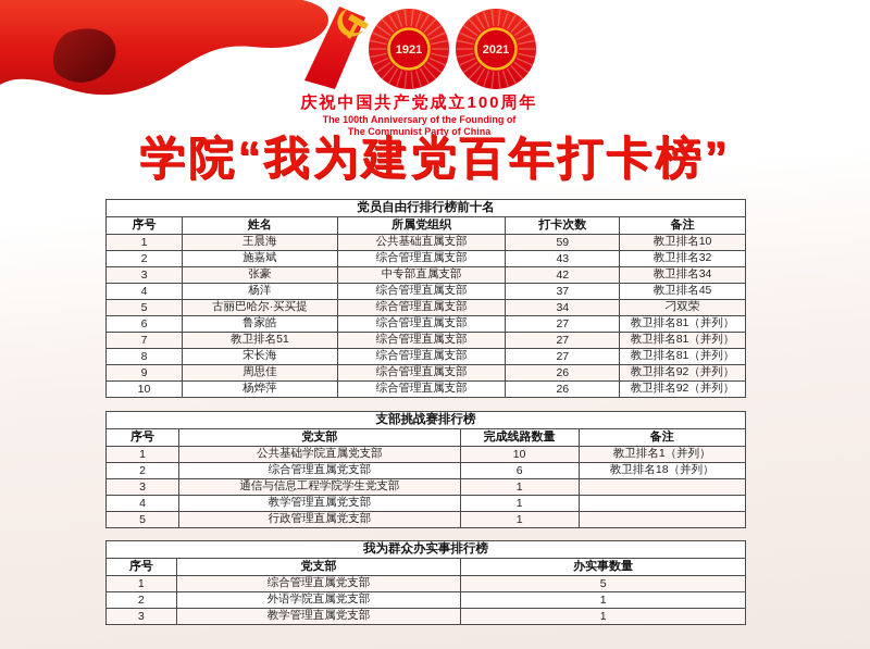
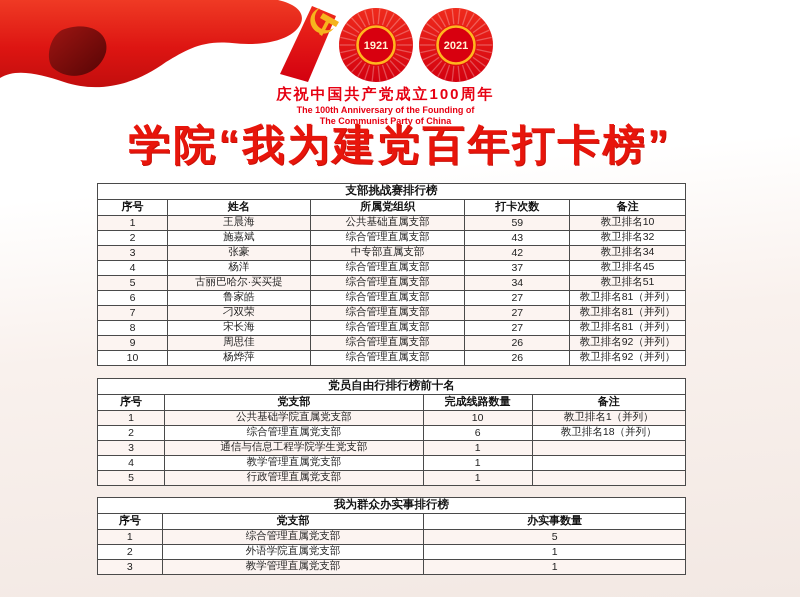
  1921
  2021
  庆祝中国共产党成立100周年
  The 100th Anniversary of the Founding of
  The Communist Party of China
  学院“我为建党百年打卡榜”
- 党员自由行排行榜前十名
+ 支部挑战赛排行榜
  序号	姓名	所属党组织	打卡次数	备注
  1	王晨海	公共基础直属支部	59	教卫排名10
  2	施嘉斌	综合管理直属支部	43	教卫排名32
  3	张豪	中专部直属支部	42	教卫排名34
  4	杨洋	综合管理直属支部	37	教卫排名45
- 5	古丽巴哈尔·买买提	综合管理直属支部	34	刁双荣
+ 5	古丽巴哈尔·买买提	综合管理直属支部	34	教卫排名51
  6	鲁家皓	综合管理直属支部	27	教卫排名81（并列）
- 7	教卫排名51	综合管理直属支部	27	教卫排名81（并列）
+ 7	刁双荣	综合管理直属支部	27	教卫排名81（并列）
  8	宋长海	综合管理直属支部	27	教卫排名81（并列）
  9	周思佳	综合管理直属支部	26	教卫排名92（并列）
  10	杨烨萍	综合管理直属支部	26	教卫排名92（并列）
- 支部挑战赛排行榜
+ 党员自由行排行榜前十名
  序号	党支部	完成线路数量	备注
  1	公共基础学院直属党支部	10	教卫排名1（并列）
  2	综合管理直属党支部	6	教卫排名18（并列）
  3	通信与信息工程学院学生党支部	1
  4	教学管理直属党支部	1
  5	行政管理直属党支部	1
  我为群众办实事排行榜
  序号	党支部	办实事数量
  1	综合管理直属党支部	5
  2	外语学院直属党支部	1
  3	教学管理直属党支部	1
